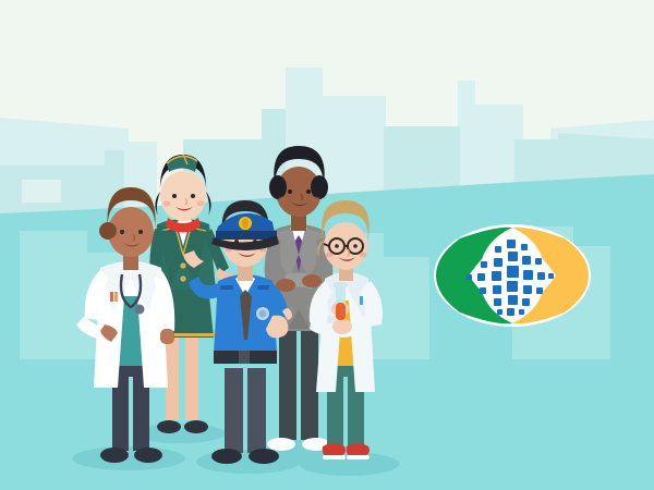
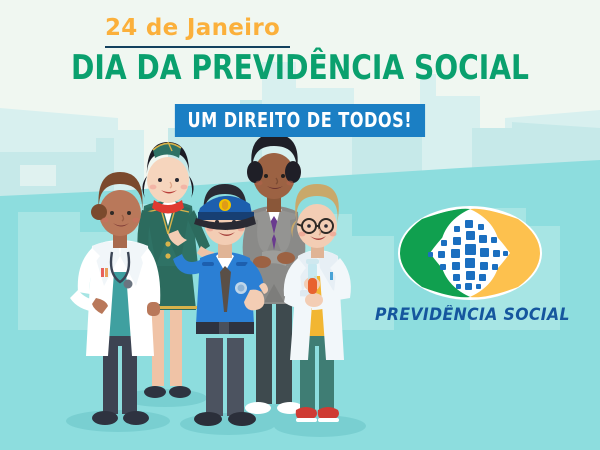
+ 24 de Janeiro
+ DIA DA PREVIDÊNCIA SOCIAL
+ UM DIREITO DE TODOS!
+ PREVIDÊNCIA SOCIAL
